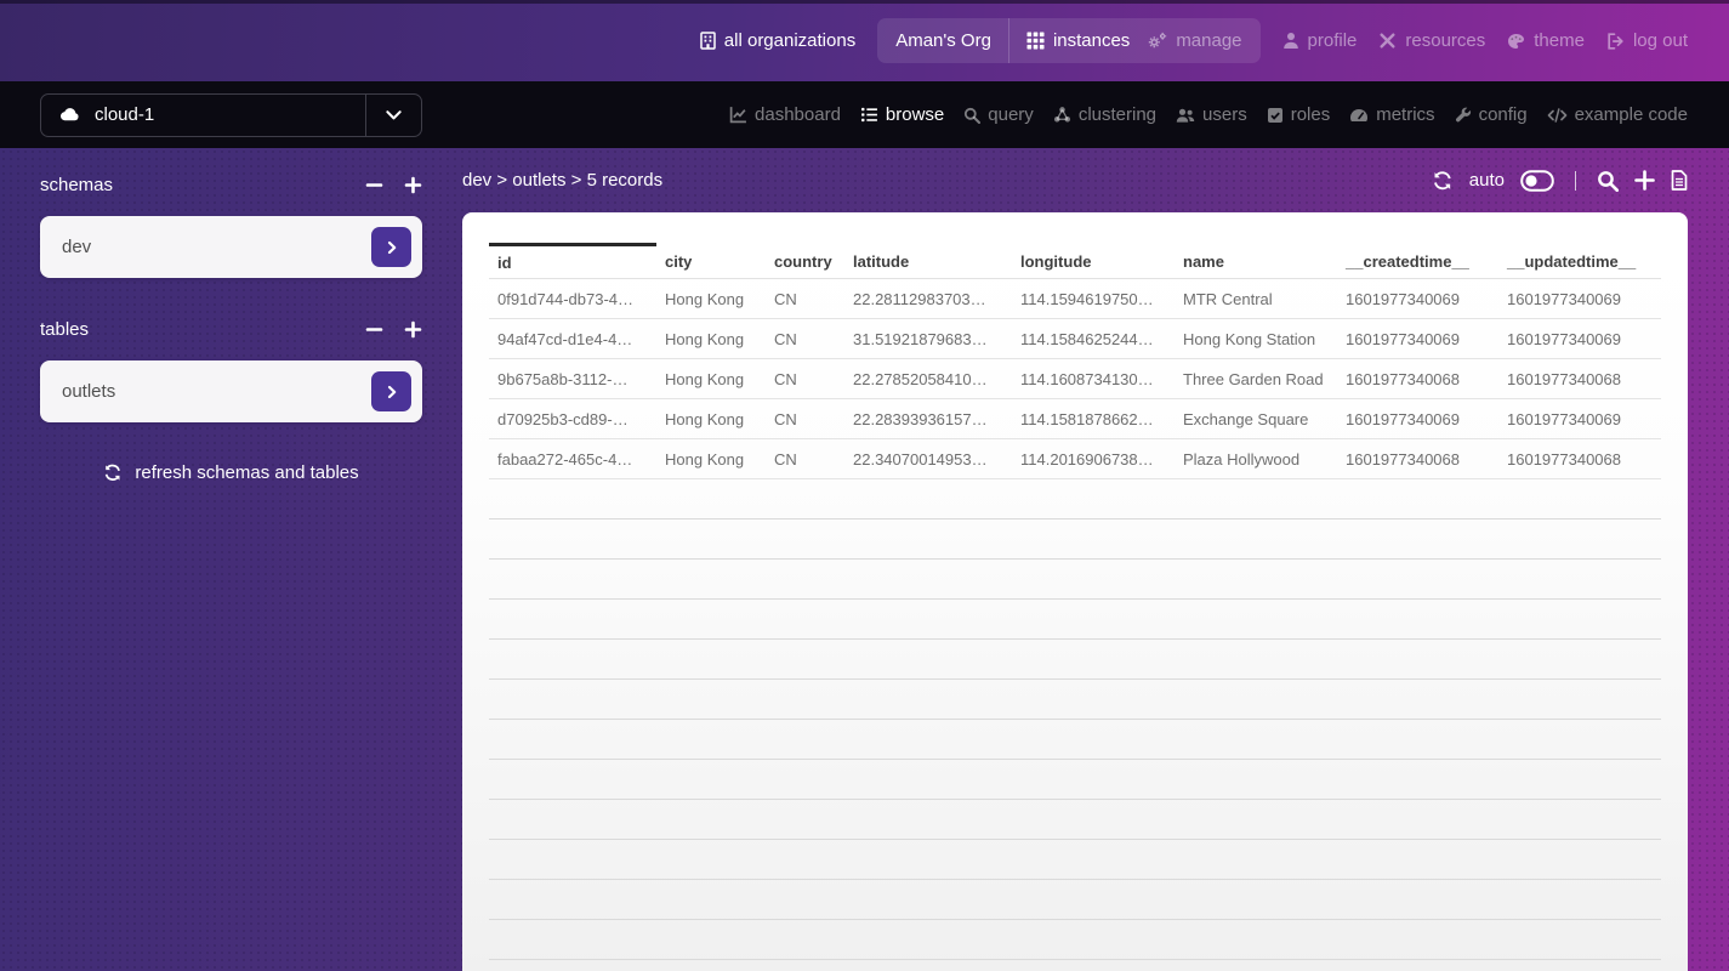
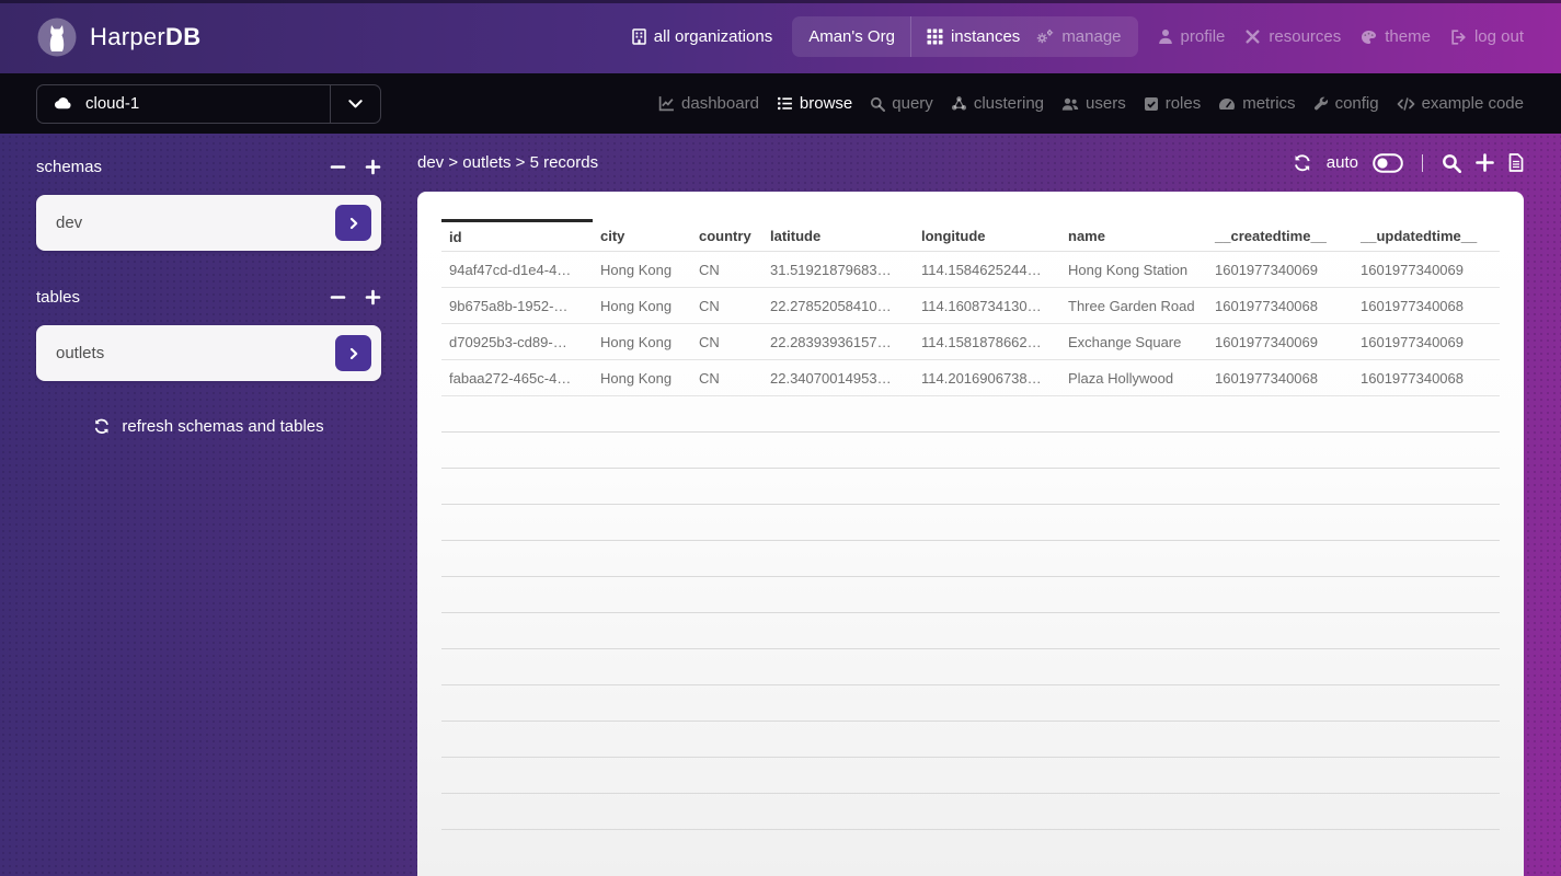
+ HarperDB
  all organizations
  Aman's Org
  instances
  manage
  profile
  resources
  theme
  log out
  cloud-1
  dashboard
  browse
  query
  clustering
  users
  roles
  metrics
  config
  example code
  schemas
  dev
  tables
  outlets
  refresh schemas and tables
  dev > outlets > 5 records
  auto
  id	city	country	latitude	longitude	name	__createdtime__	__updatedtime__
- 0f91d744-db73-4…	Hong Kong	CN	22.28112983703…	114.1594619750…	MTR Central	1601977340069	1601977340069
  94af47cd-d1e4-4…	Hong Kong	CN	31.51921879683…	114.1584625244…	Hong Kong Station	1601977340069	1601977340069
- 9b675a8b-3112-…	Hong Kong	CN	22.27852058410…	114.1608734130…	Three Garden Road	1601977340068	1601977340068
+ 9b675a8b-1952-…	Hong Kong	CN	22.27852058410…	114.1608734130…	Three Garden Road	1601977340068	1601977340068
  d70925b3-cd89-…	Hong Kong	CN	22.28393936157…	114.1581878662…	Exchange Square	1601977340069	1601977340069
  fabaa272-465c-4…	Hong Kong	CN	22.34070014953…	114.2016906738…	Plaza Hollywood	1601977340068	1601977340068
